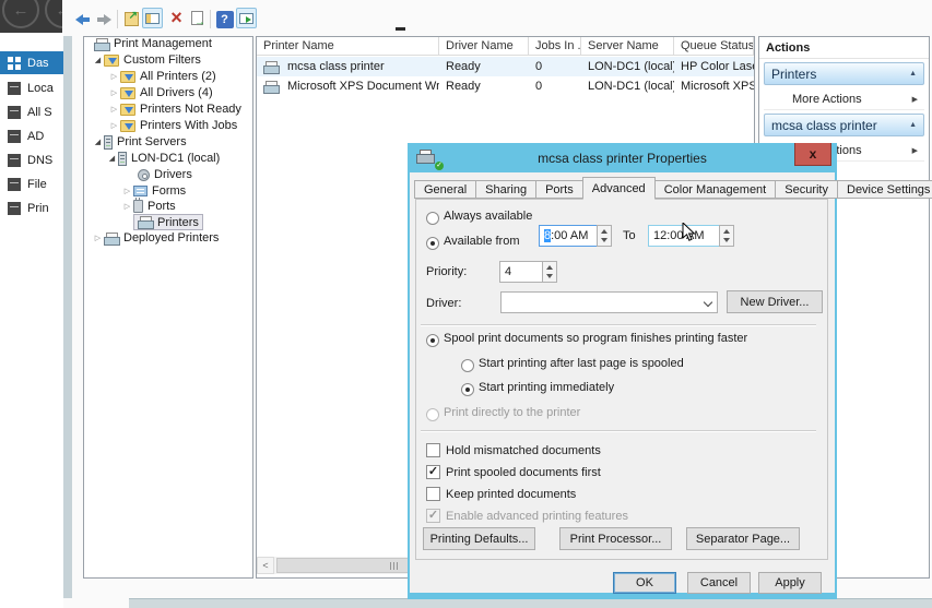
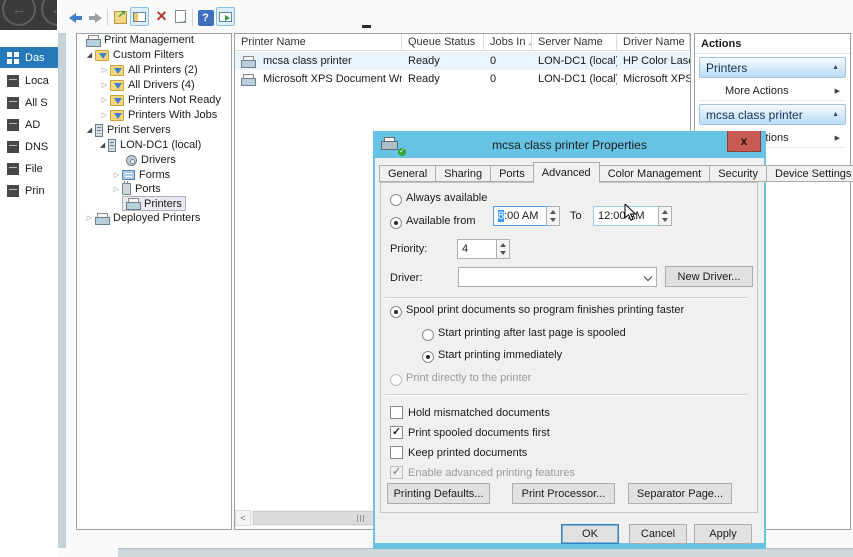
  Das
  Loca
  All S
  AD
  DNS
  File
  Prin
  Print Management
  Custom Filters
  All Printers (2)
  All Drivers (4)
  Printers Not Ready
  Printers With Jobs
  Print Servers
  LON-DC1 (local)
  Drivers
  Forms
  Ports
  Printers
  Deployed Printers
  Printer Name
- Driver Name
+ Queue Status
  Jobs In .
  Server Name
- Queue Status
+ Driver Name
  mcsa class printer
  Ready
  0
  LON-DC1 (local
  HP Color Las
  Microsoft XPS Document Wr
  Ready
  0
  LON-DC1 (local
  Microsoft XPS
  Actions
  Printers
  More Actions
  mcsa class printer
  mcsa class printer Properties
  General
  Sharing
  Ports
  Advanced
  Color Management
  Security
  Device Settings
  Always available
  Available from
  8:00 AM
  To
  12:00M
  Priority:
  4
  Driver:
  New Driver...
  Spool print documents so program finishes printing faster
  Start printing after last page is spooled
  Start printing immediately
  Print directly to the printer
  Hold mismatched documents
  Print spooled documents first
  Keep printed documents
  Enable advanced printing features
  Printing Defaults...
  Print Processor...
  Separator Page...
  OK
  Cancel
  Apply
